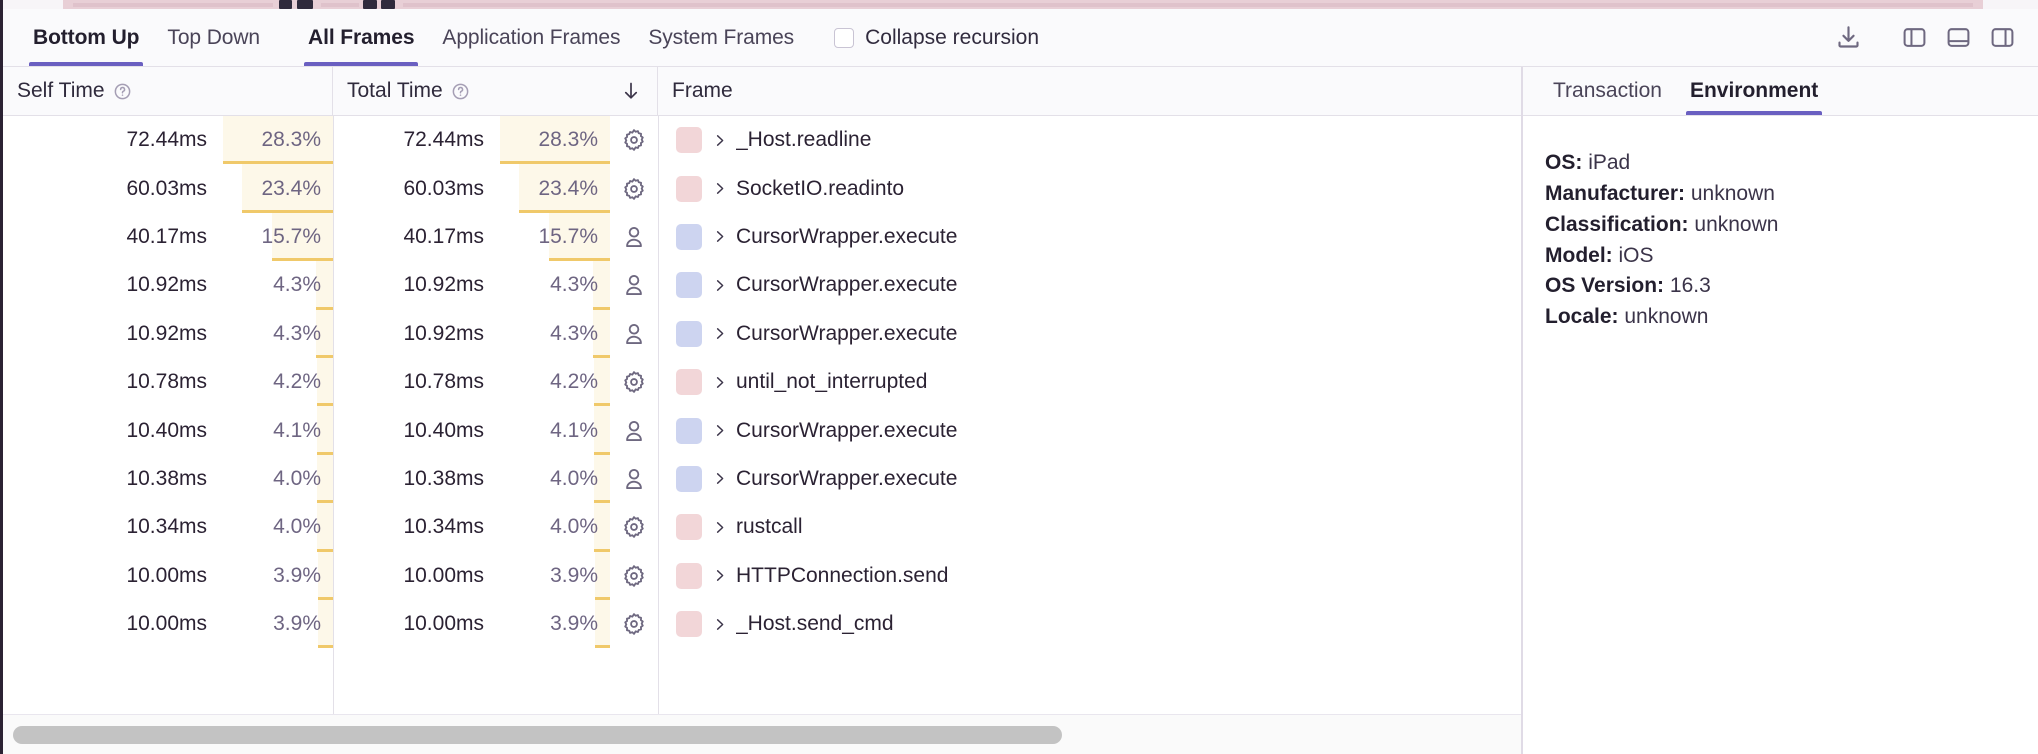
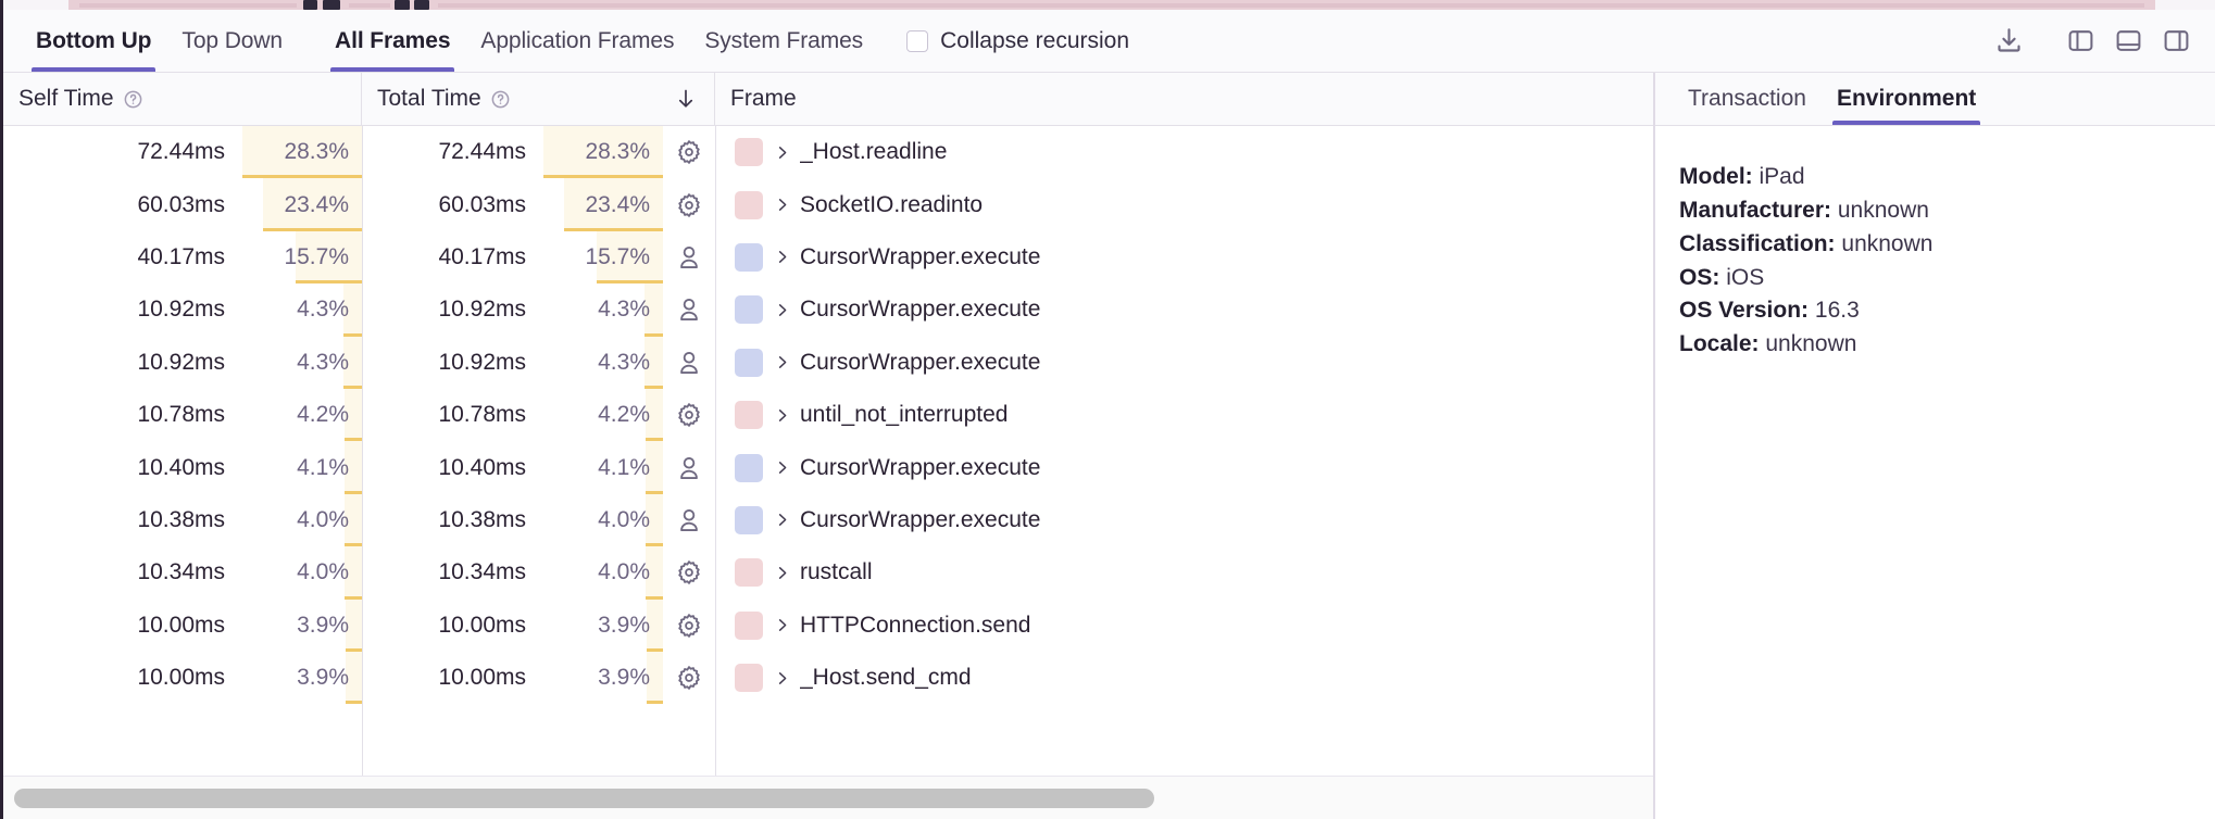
  Bottom Up
  Top Down
  All Frames
  Application Frames
  System Frames
  Collapse recursion
  Self Time
  Total Time
  Frame
  72.44ms
  28.3%
  72.44ms
  28.3%
  _Host.readline
  60.03ms
  23.4%
  60.03ms
  23.4%
  SocketIO.readinto
  40.17ms
  15.7%
  40.17ms
  15.7%
  CursorWrapper.execute
  10.92ms
  4.3%
  10.92ms
  4.3%
  CursorWrapper.execute
  10.92ms
  4.3%
  10.92ms
  4.3%
  CursorWrapper.execute
  10.78ms
  4.2%
  10.78ms
  4.2%
  until_not_interrupted
  10.40ms
  4.1%
  10.40ms
  4.1%
  CursorWrapper.execute
  10.38ms
  4.0%
  10.38ms
  4.0%
  CursorWrapper.execute
  10.34ms
  4.0%
  10.34ms
  4.0%
  rustcall
  10.00ms
  3.9%
  10.00ms
  3.9%
  HTTPConnection.send
  10.00ms
  3.9%
  10.00ms
  3.9%
  _Host.send_cmd
  Transaction
  Environment
- OS: iPad
+ Model: iPad
  Manufacturer: unknown
  Classification: unknown
- Model: iOS
+ OS: iOS
  OS Version: 16.3
  Locale: unknown
